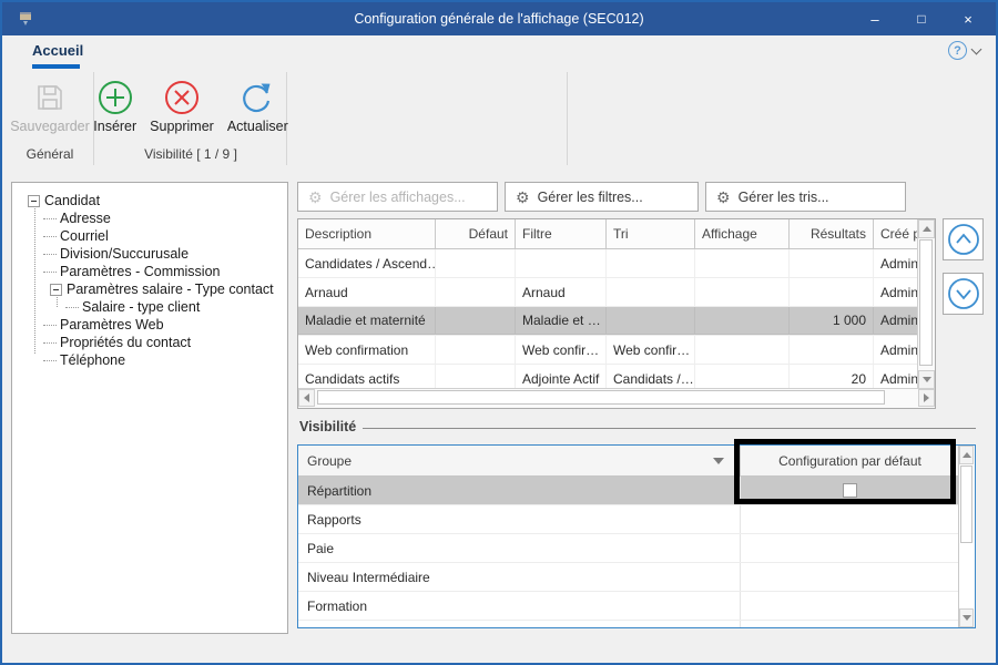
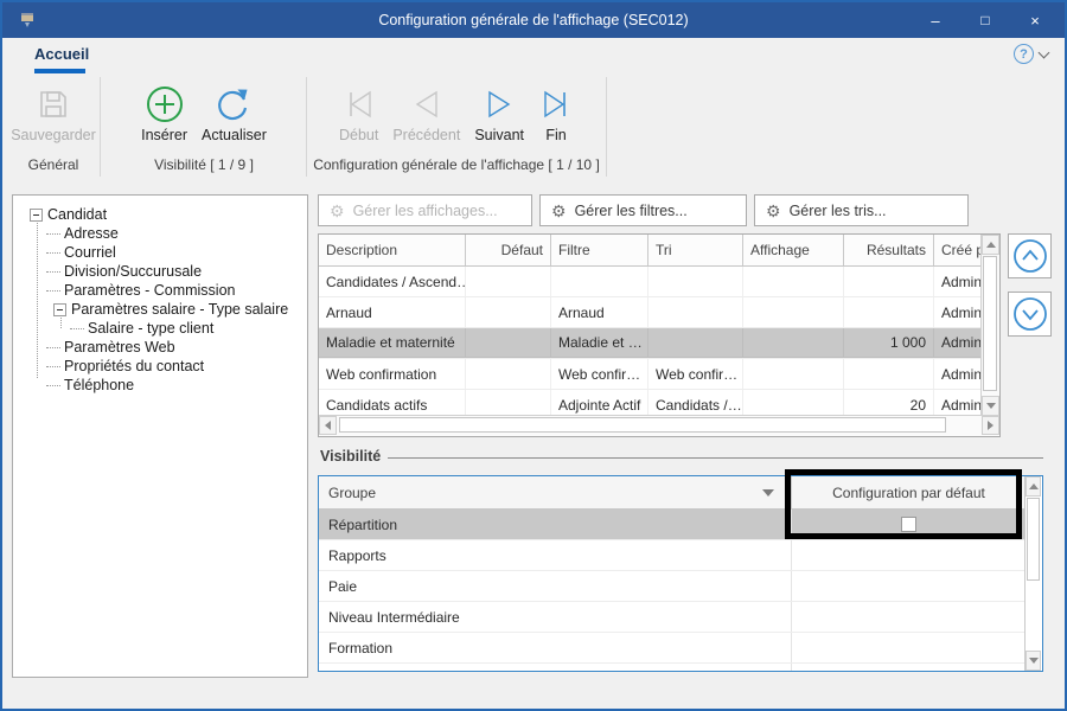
  Configuration générale de l'affichage (SEC012)
  –
  □
  ×
  Accueil
  ?
  Sauvegarder
  Général
  Insérer
- Supprimer
  Actualiser
  Visibilité [ 1 / 9 ]
+ Début
+ Précédent
+ Suivant
+ Fin
+ Configuration générale de l'affichage [ 1 / 10 ]
  Candidat
  Adresse
  Courriel
  Division/Succurusale
  Paramètres - Commission
- Paramètres salaire - Type contact
+ Paramètres salaire - Type salaire
  Salaire - type client
  Paramètres Web
  Propriétés du contact
  Téléphone
  ⚙
  Gérer les affichages...
  ⚙
  Gérer les filtres...
  ⚙
  Gérer les tris...
  Description
  Défaut
  Filtre
  Tri
  Affichage
  Résultats
  Créé
  Candidates / Ascend…
  Admin
  Arnaud
  Arnaud
  Admin
  Maladie et maternité
  Maladie et …
  1 000
  Admin
  Web confirmation
  Web confir…
  Web confir…
  Admin
  Candidats actifs
  Adjointe Actif
  Candidats /…
  20
  Admin
  Visibilité
  Groupe
  Configuration par défaut
  Répartition
  Rapports
  Paie
  Niveau Intermédiaire
  Formation
